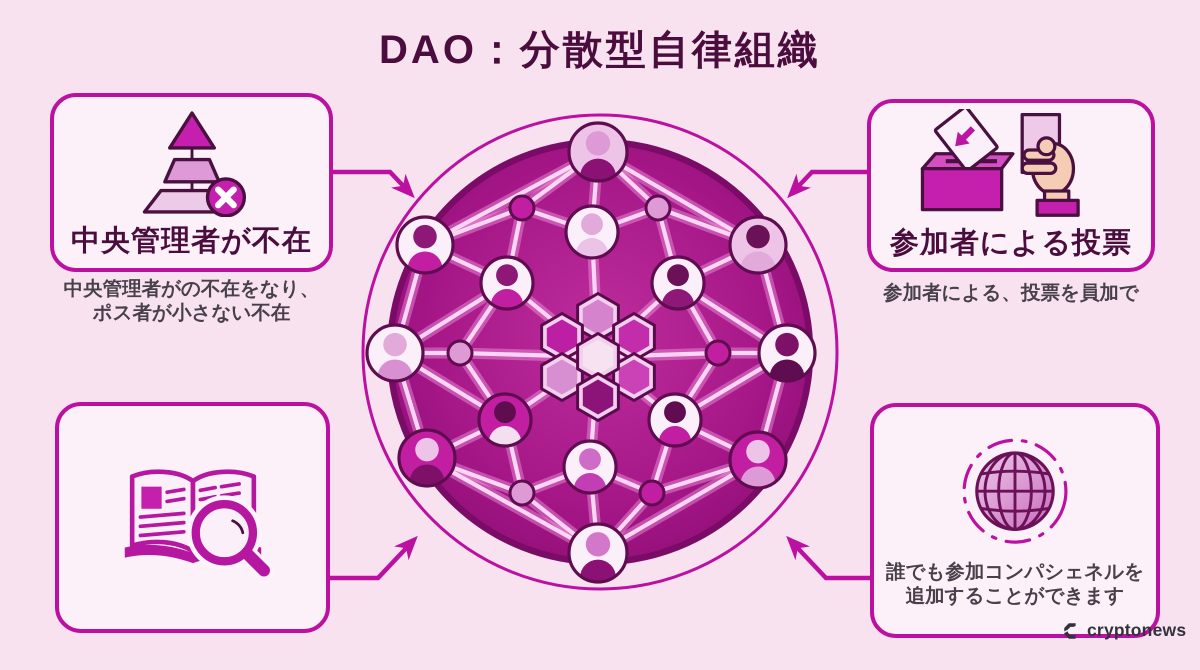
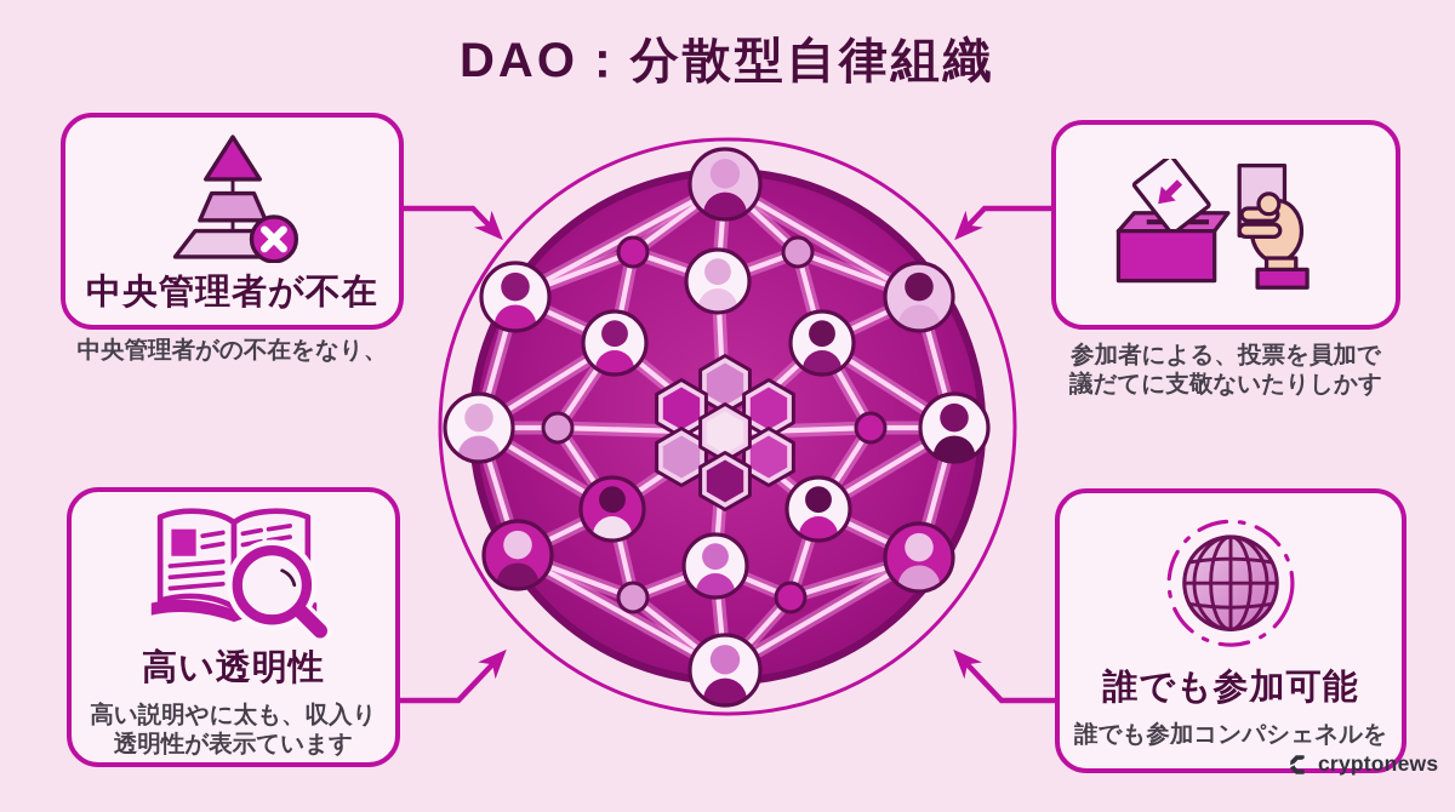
  DAO：分散型自律組織
  中央管理者が不在
  中央管理者がの不在をなり、
- ポス者が小さない不在
- 参加者による投票
  参加者による、投票を員加で
+ 議だてに支敬ないたりしかす
+ 高い透明性
+ 高い説明やに太も、収入り
+ 透明性が表示ています
+ 誰でも参加可能
  誰でも参加コンパシェネルを
- 追加することができます
  cryptonews
